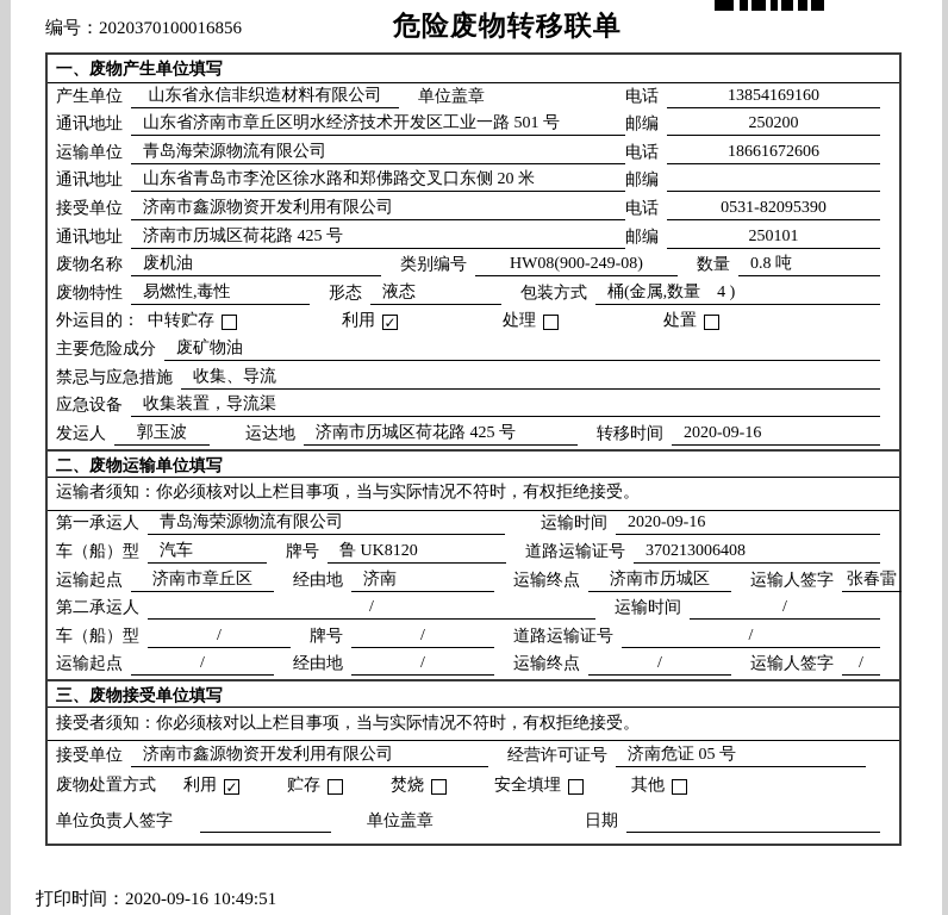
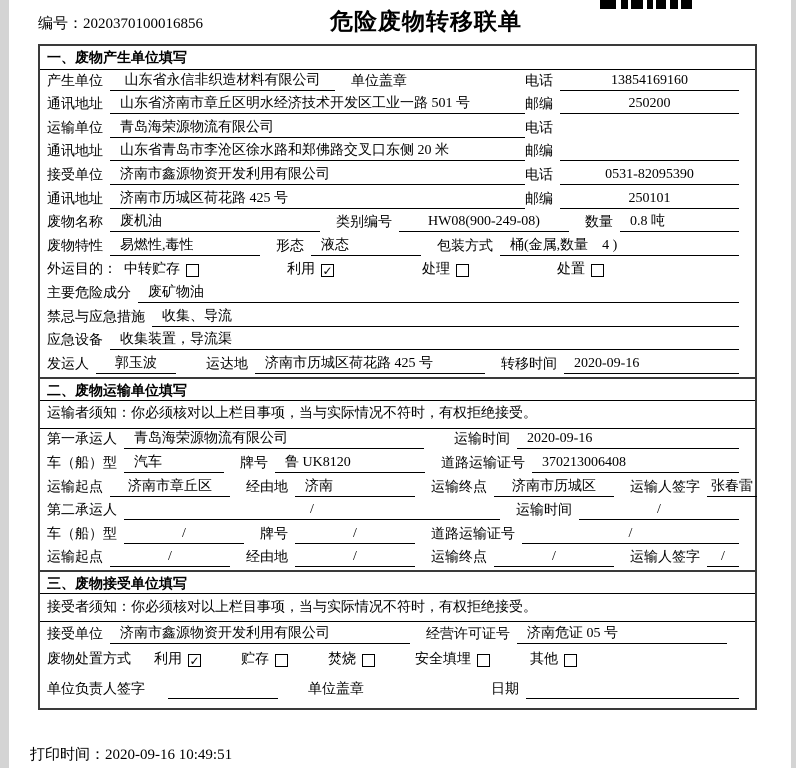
  编号：2020370100016856
  危险废物转移联单
  一、废物产生单位填写
  产生单位
  山东省永信非织造材料有限公司
  单位盖章
  电话
  13854169160
  通讯地址
  山东省济南市章丘区明水经济技术开发区工业一路 501 号
  邮编
  250200
  运输单位
  青岛海荣源物流有限公司
  电话
- 18661672606
  通讯地址
  山东省青岛市李沧区徐水路和郑佛路交叉口东侧 20 米
  邮编
  接受单位
  济南市鑫源物资开发利用有限公司
  电话
  0531-82095390
  通讯地址
  济南市历城区荷花路 425 号
  邮编
  250101
  废物名称
  废机油
  类别编号
  HW08(900-249-08)
  数量
  0.8 吨
  废物特性
  易燃性,毒性
  形态
  液态
  包装方式
  桶(金属,数量 4 )
  外运目的：
  中转贮存
  利用
  ✓
  处理
  处置
  主要危险成分
  废矿物油
  禁忌与应急措施
  收集、导流
  应急设备
  收集装置，导流渠
  发运人
  郭玉波
  运达地
  济南市历城区荷花路 425 号
  转移时间
  2020-09-16
  二、废物运输单位填写
  运输者须知：你必须核对以上栏目事项，当与实际情况不符时，有权拒绝接受。
  第一承运人
  青岛海荣源物流有限公司
  运输时间
  2020-09-16
  车（船）型
  汽车
  牌号
  鲁 UK8120
  道路运输证号
  370213006408
  运输起点
  济南市章丘区
  经由地
  济南
  运输终点
  济南市历城区
  运输人签字
  张春雷
  第二承运人
  /
  运输时间
  /
  车（船）型
  /
  牌号
  /
  道路运输证号
  /
  运输起点
  /
  经由地
  /
  运输终点
  /
  运输人签字
  /
  三、废物接受单位填写
  接受者须知：你必须核对以上栏目事项，当与实际情况不符时，有权拒绝接受。
  接受单位
  济南市鑫源物资开发利用有限公司
  经营许可证号
  济南危证 05 号
  废物处置方式
  利用
  ✓
  贮存
  焚烧
  安全填埋
  其他
  单位负责人签字
  单位盖章
  日期
  打印时间：2020-09-16 10:49:51
